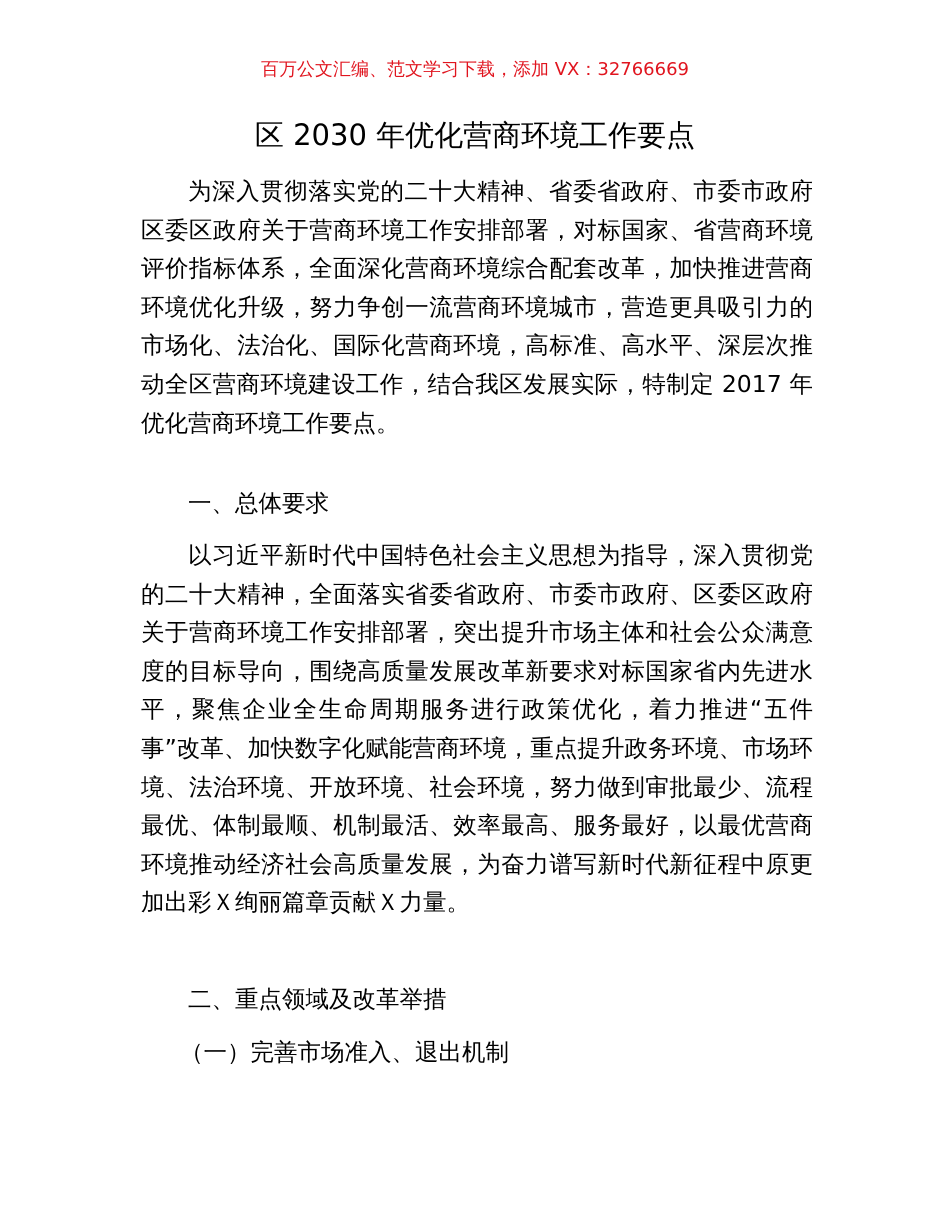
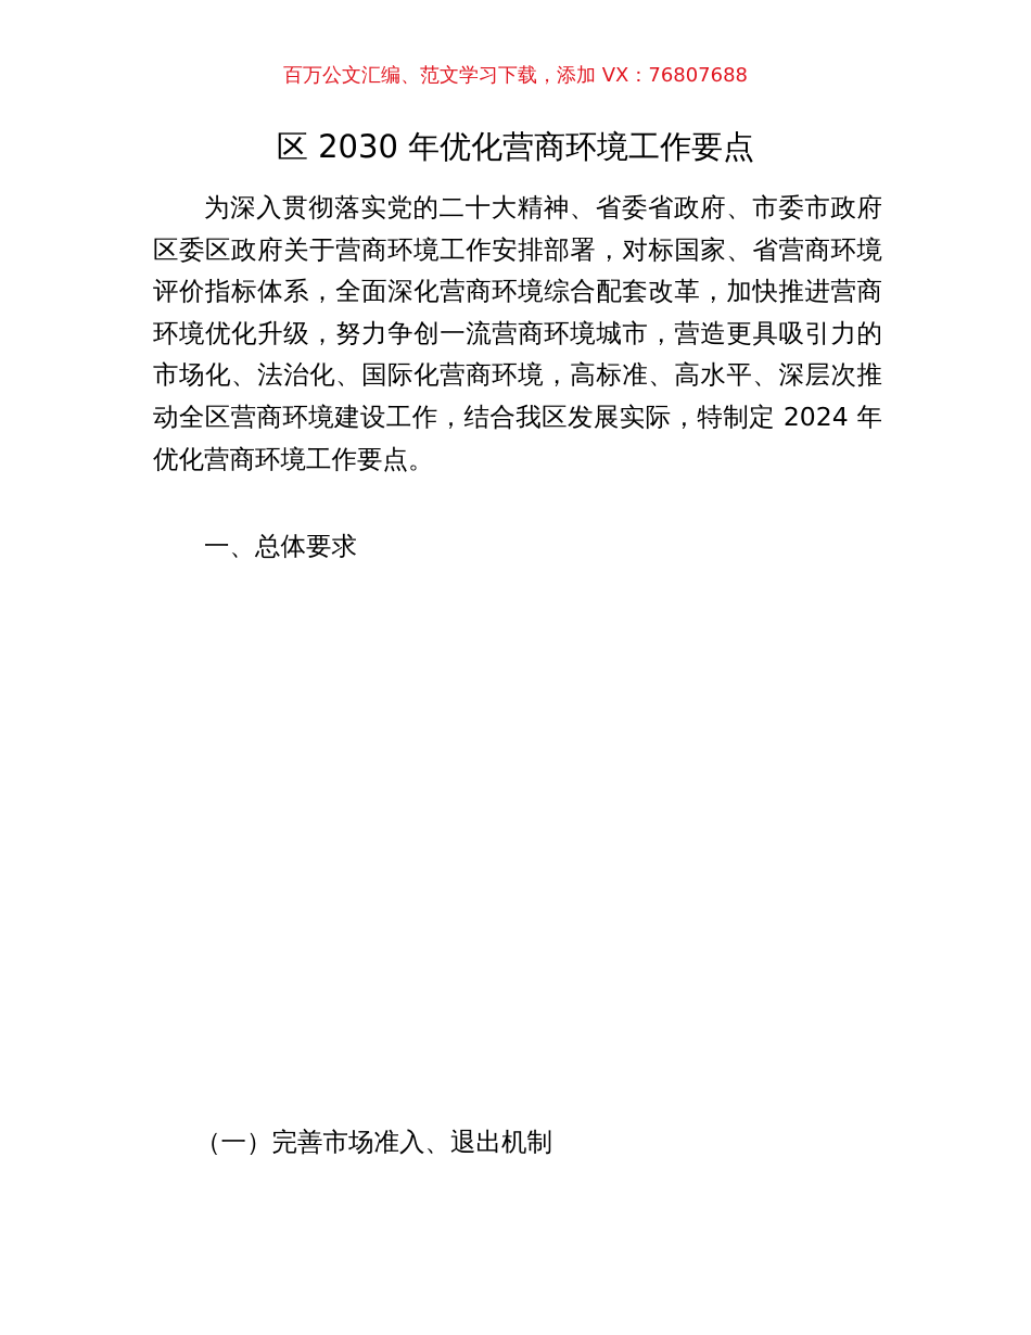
- 百万公文汇编、范文学习下载，添加 VX：32766669
+ 百万公文汇编、范文学习下载，添加 VX：76807688
  区 2030 年优化营商环境工作要点
- 为深入贯彻落实党的二十大精神、省委省政府、市委市政府区委区政府关于营商环境工作安排部署，对标国家、省营商环境评价指标体系，全面深化营商环境综合配套改革，加快推进营商环境优化升级，努力争创一流营商环境城市，营造更具吸引力的市场化、法治化、国际化营商环境，高标准、高水平、深层次推动全区营商环境建设工作，结合我区发展实际，特制定 2017 年优化营商环境工作要点。
+ 为深入贯彻落实党的二十大精神、省委省政府、市委市政府区委区政府关于营商环境工作安排部署，对标国家、省营商环境评价指标体系，全面深化营商环境综合配套改革，加快推进营商环境优化升级，努力争创一流营商环境城市，营造更具吸引力的市场化、法治化、国际化营商环境，高标准、高水平、深层次推动全区营商环境建设工作，结合我区发展实际，特制定 2024 年优化营商环境工作要点。
  一、总体要求
- 以习近平新时代中国特色社会主义思想为指导，深入贯彻党的二十大精神，全面落实省委省政府、市委市政府、区委区政府关于营商环境工作安排部署，突出提升市场主体和社会公众满意度的目标导向，围绕高质量发展改革新要求对标国家省内先进水平，聚焦企业全生命周期服务进行政策优化，着力推进“五件事”改革、加快数字化赋能营商环境，重点提升政务环境、市场环境、法治环境、开放环境、社会环境，努力做到审批最少、流程最优、体制最顺、机制最活、效率最高、服务最好，以最优营商环境推动经济社会高质量发展，为奋力谱写新时代新征程中原更加出彩Ｘ绚丽篇章贡献Ｘ力量。
- 二、重点领域及改革举措
  （一）完善市场准入、退出机制
